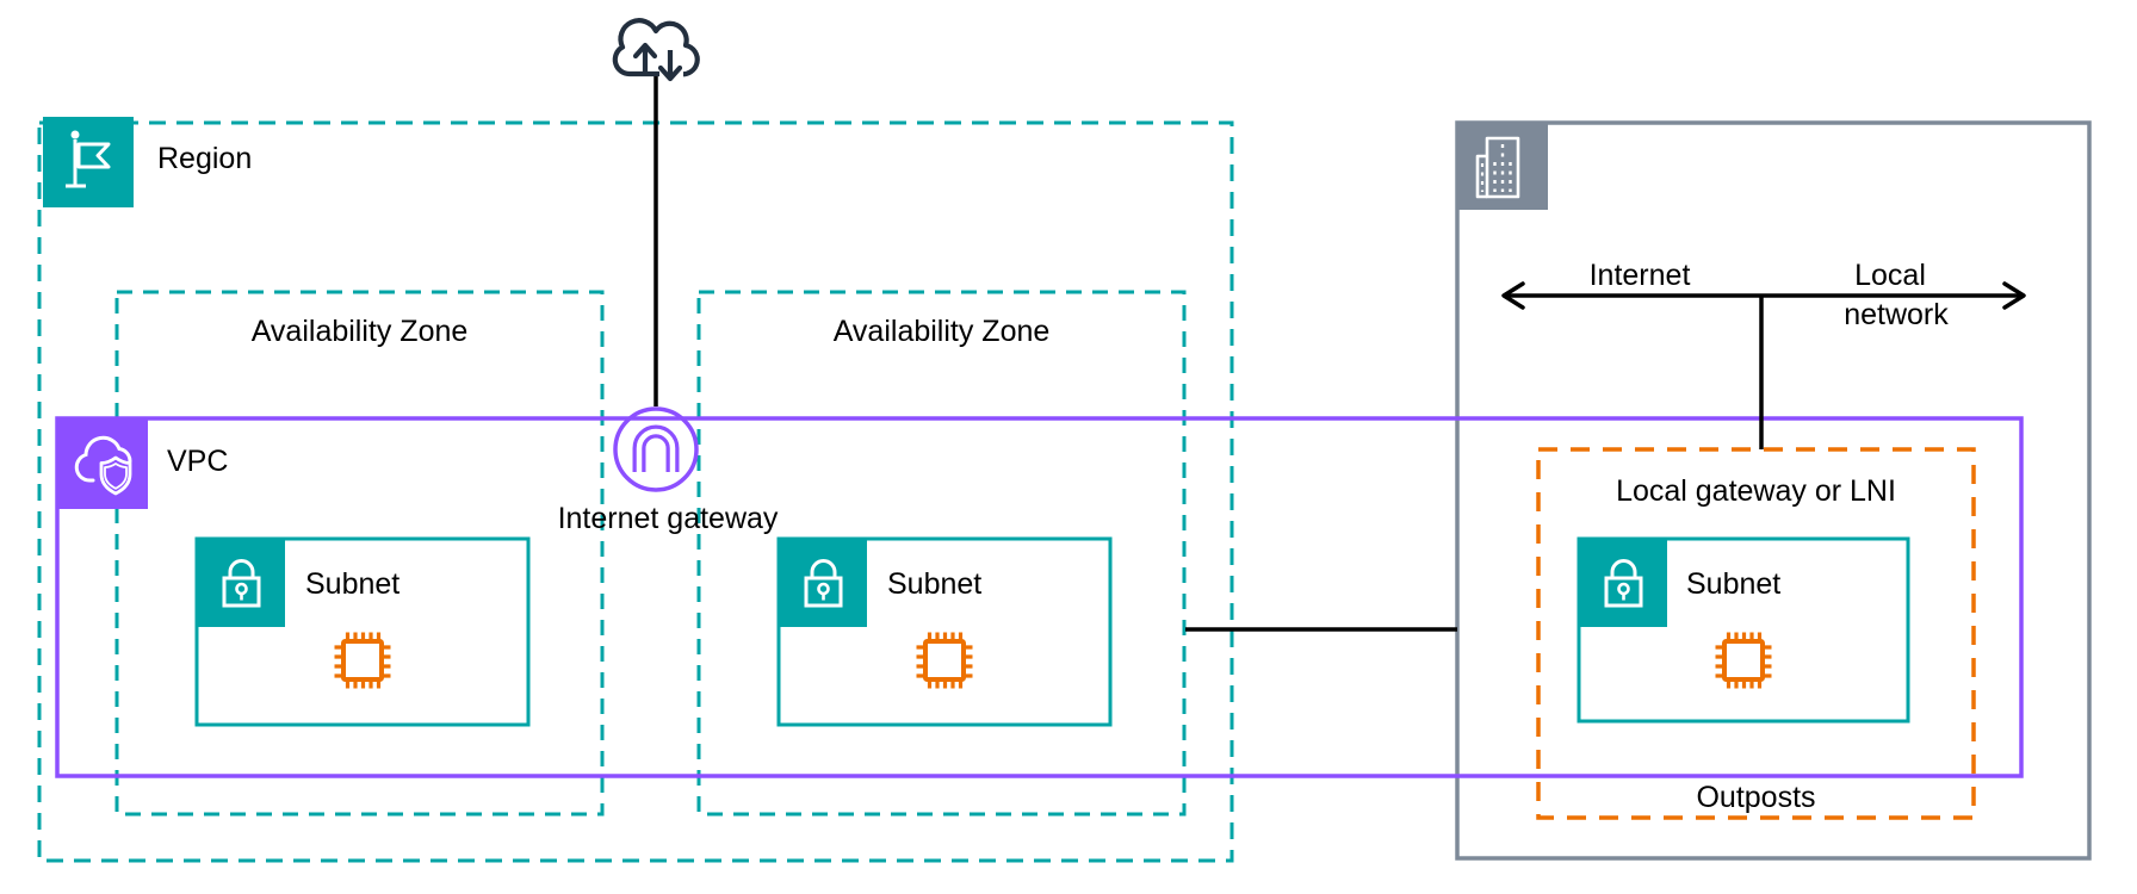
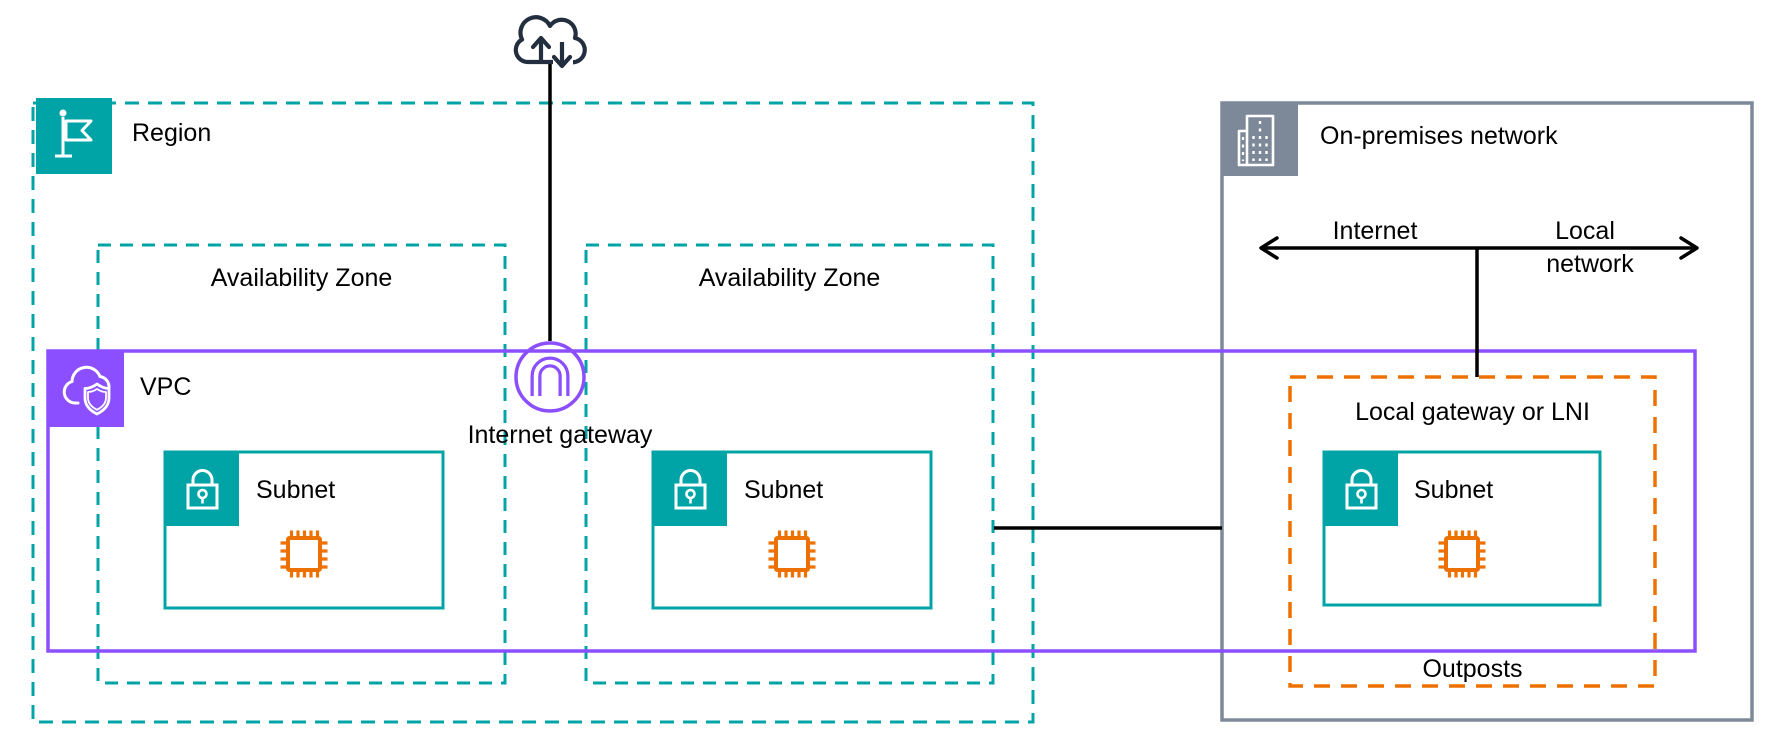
  Region
  Availability Zone
  Availability Zone
  VPC
  Internet gateway
  Subnet
  Subnet
  Subnet
+ On-premises network
  Internet
  Local
  network
  Local gateway or LNI
  Outposts
